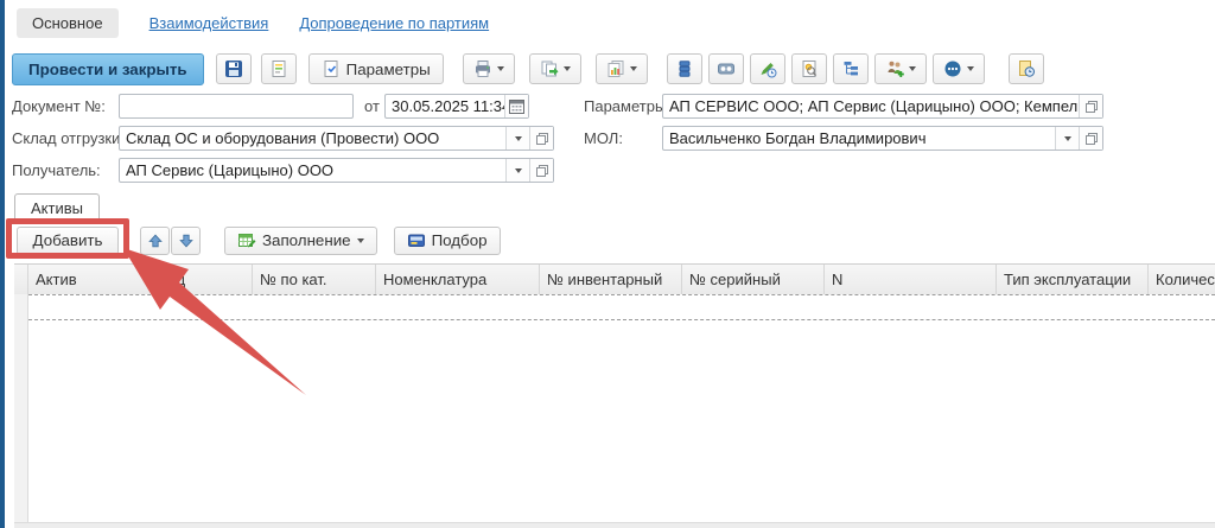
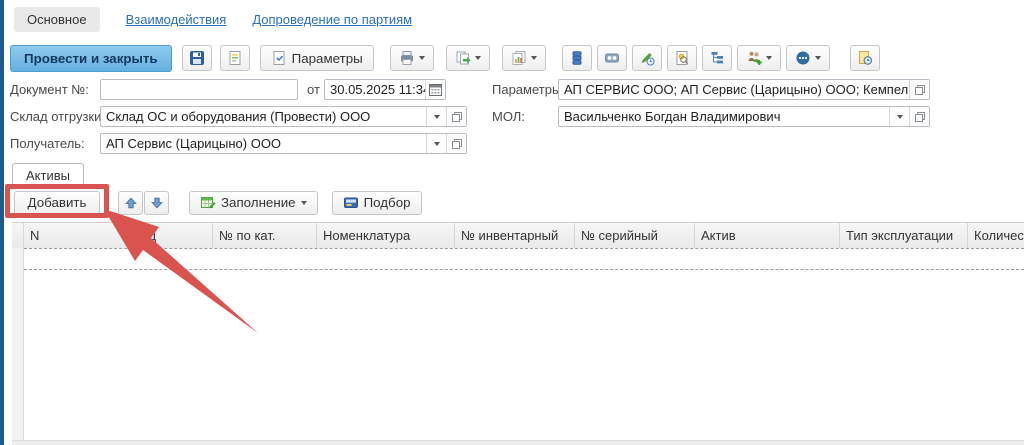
  Основное
  Взаимодействия
  Допроведение по партиям
  Провести и закрыть
  Параметры
  Документ №:
  от
  30.05.2025 11:3
  Параметры
  АП СЕРВИС ООО; АП Сервис (Царицыно) ООО; Кемпел
  Склад отгрузки
  Склад ОС и оборудования (Провести) ООО
  МОЛ:
  Васильченко Богдан Владимирович
  Получатель:
  АП Сервис (Царицыно) ООО
  Активы
  Добавить
  Заполнение
  Подбор
- Актив
+ N
  № по кат.
  Номенклатура
  № инвентарный
  № серийный
- N
+ Актив
  Тип эксплуатации
  Количес
